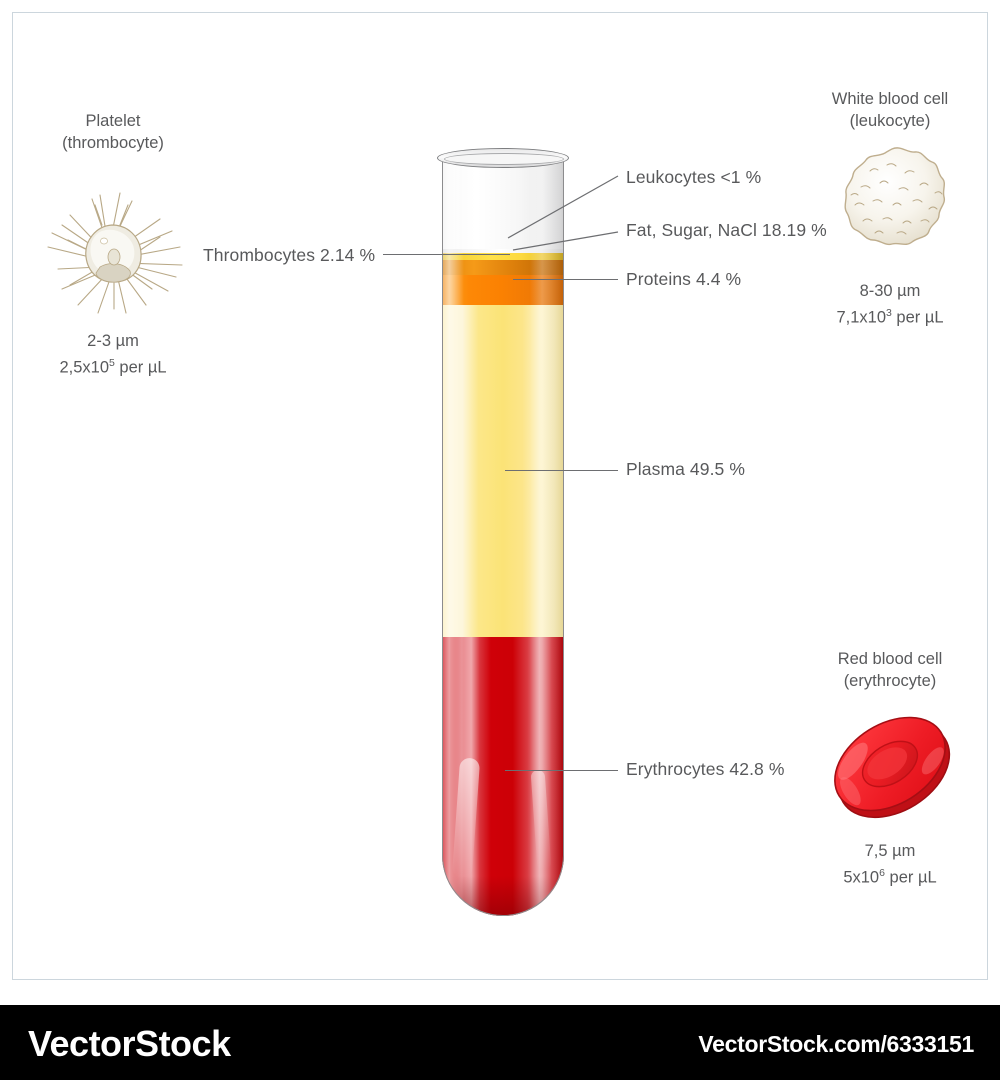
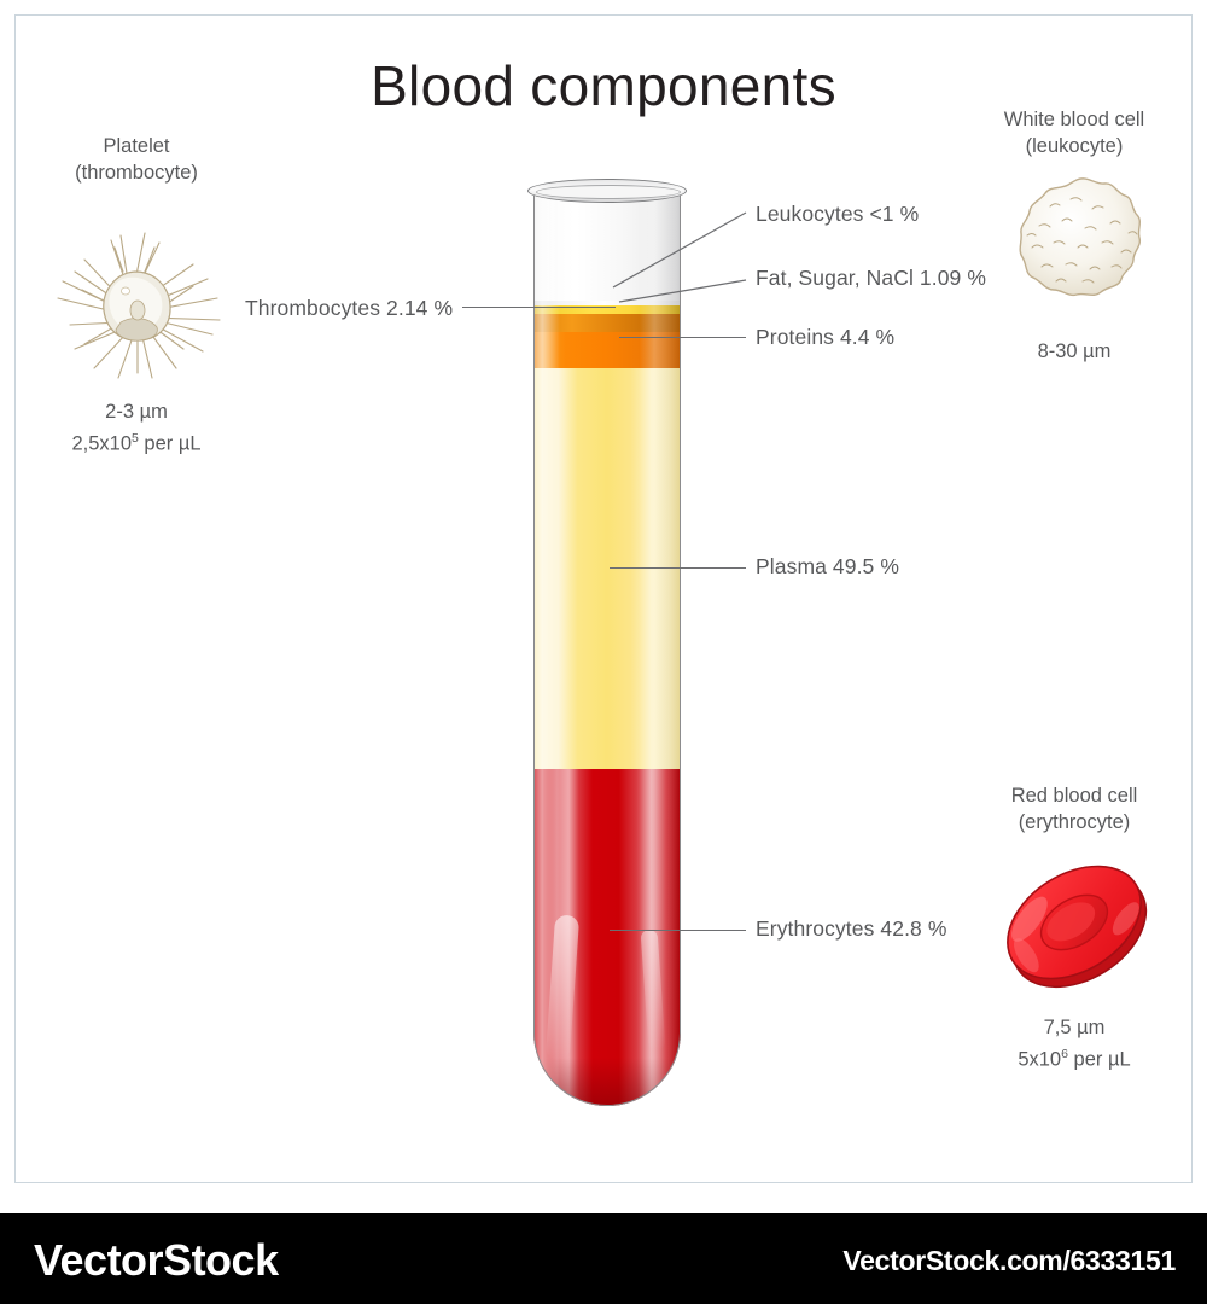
+ Blood components
  Leukocytes <1 %
- Fat, Sugar, NaCl 18.19 %
+ Fat, Sugar, NaCl 1.09 %
  Proteins 4.4 %
  Thrombocytes 2.14 %
  Plasma 49.5 %
  Erythrocytes 42.8 %
  Platelet
  (thrombocyte)
  2-3 µm
  2,5x105 per µL
  White blood cell
  (leukocyte)
  8-30 µm
- 7,1x103 per µL
  Red blood cell
  (erythrocyte)
  7,5 µm
  5x106 per µL
  VectorStock
  VectorStock.com/6333151
